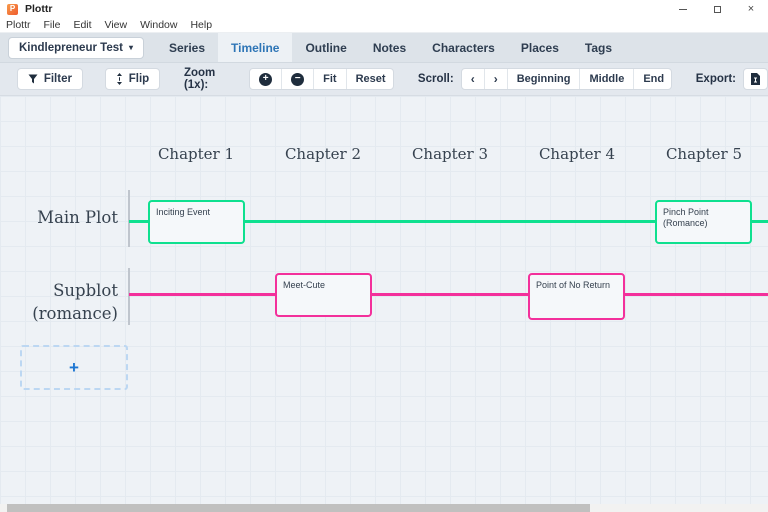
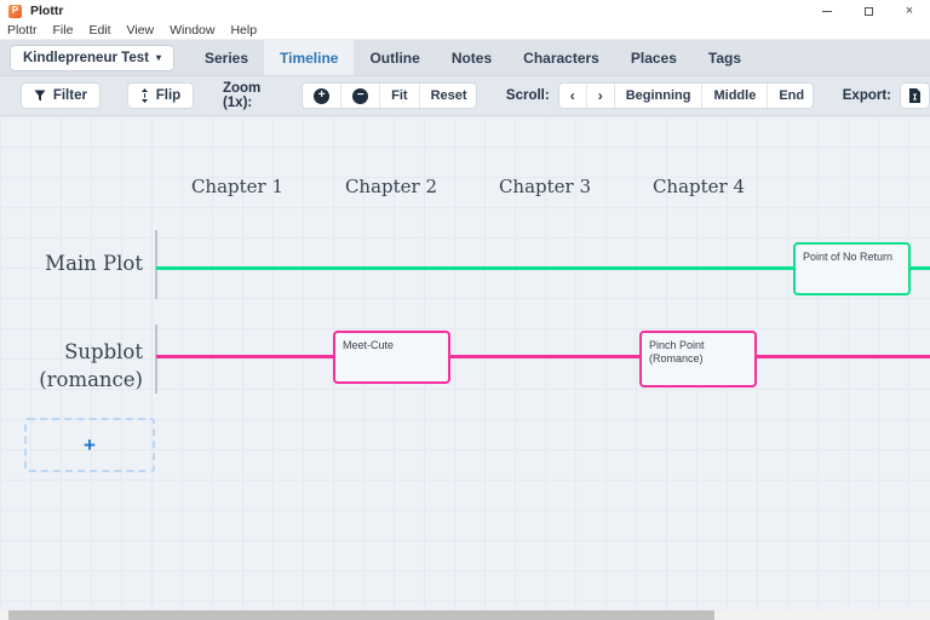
  P
  Plottr
  ×
  Plottr
  File
  Edit
  View
  Window
  Help
  Kindlepreneur Test
  ▾
  Series
  Timeline
  Outline
  Notes
  Characters
  Places
  Tags
  Filter
  Flip
  Zoom (1x):
  +
  −
  Fit
  Reset
  Scroll:
  ‹
  ›
  Beginning
  Middle
  End
  Export:
  Chapter 1
  Chapter 2
  Chapter 3
  Chapter 4
- Chapter 5
  Main Plot
  Supblot
  (romance)
- Inciting Event
- Pinch Point (Romance)
+ Point of No Return
  Meet-Cute
- Point of No Return
+ Pinch Point (Romance)
  +
